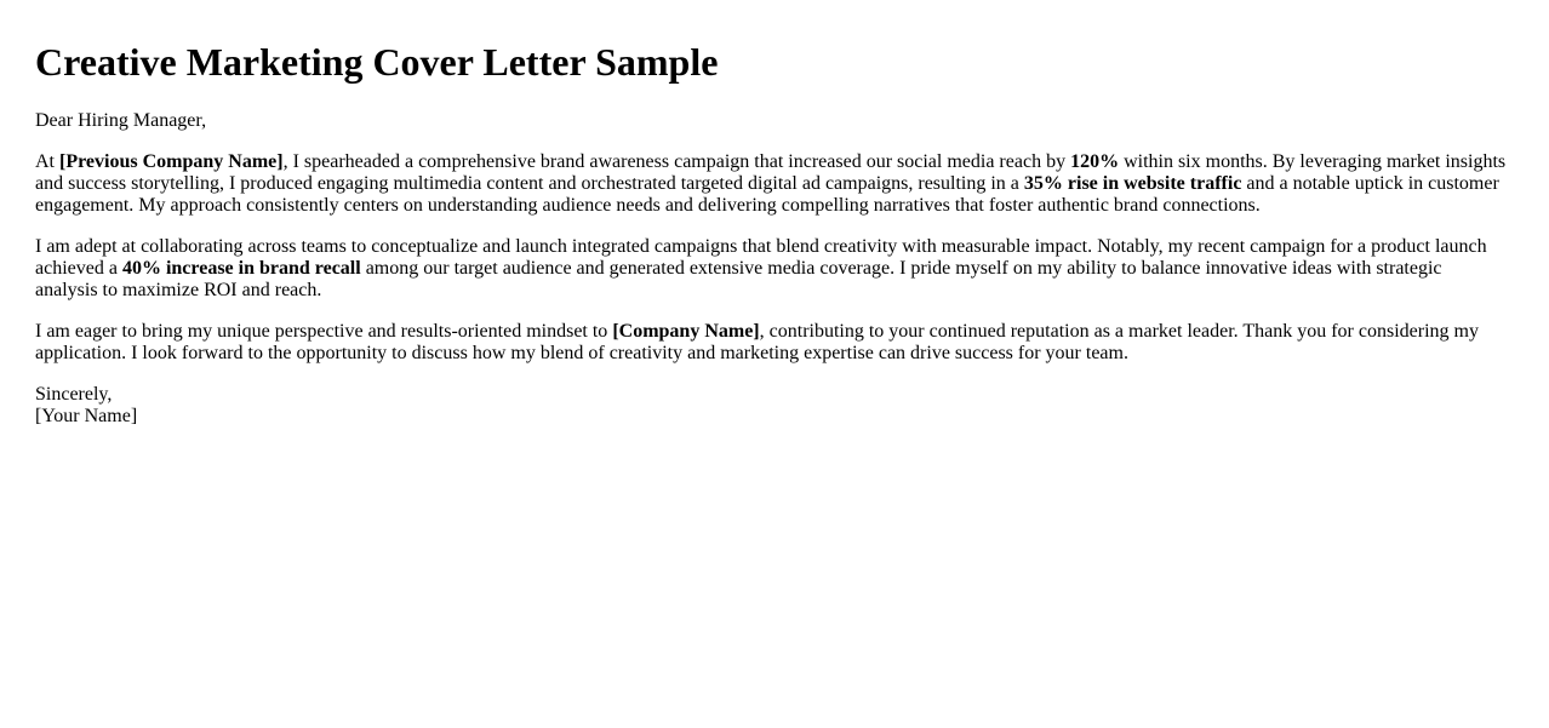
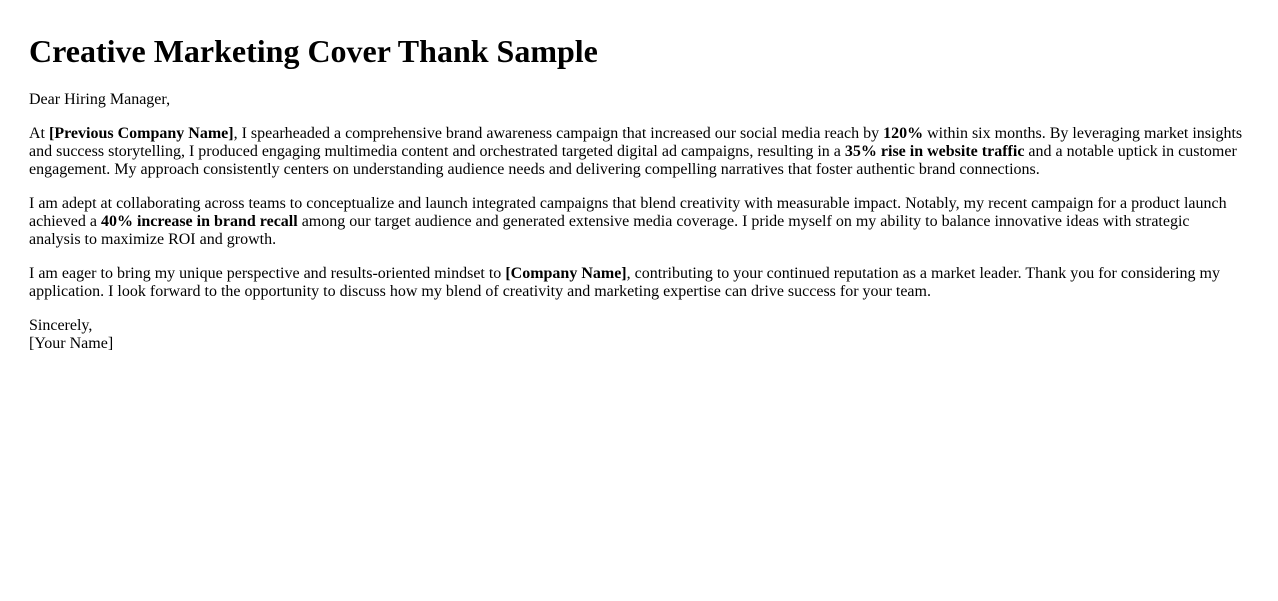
- Creative Marketing Cover Letter Sample
+ Creative Marketing Cover Thank Sample
  Dear Hiring Manager,
  At [Previous Company Name], I spearheaded a comprehensive brand awareness campaign that increased our social media reach by 120% within six months. By leveraging market insights and success storytelling, I produced engaging multimedia content and orchestrated targeted digital ad campaigns, resulting in a 35% rise in website traffic and a notable uptick in customer engagement. My approach consistently centers on understanding audience needs and delivering compelling narratives that foster authentic brand connections.
- I am adept at collaborating across teams to conceptualize and launch integrated campaigns that blend creativity with measurable impact. Notably, my recent campaign for a product launch achieved a 40% increase in brand recall among our target audience and generated extensive media coverage. I pride myself on my ability to balance innovative ideas with strategic analysis to maximize ROI and reach.
+ I am adept at collaborating across teams to conceptualize and launch integrated campaigns that blend creativity with measurable impact. Notably, my recent campaign for a product launch achieved a 40% increase in brand recall among our target audience and generated extensive media coverage. I pride myself on my ability to balance innovative ideas with strategic analysis to maximize ROI and growth.
  I am eager to bring my unique perspective and results-oriented mindset to [Company Name], contributing to your continued reputation as a market leader. Thank you for considering my application. I look forward to the opportunity to discuss how my blend of creativity and marketing expertise can drive success for your team.
  Sincerely,
  [Your Name]
